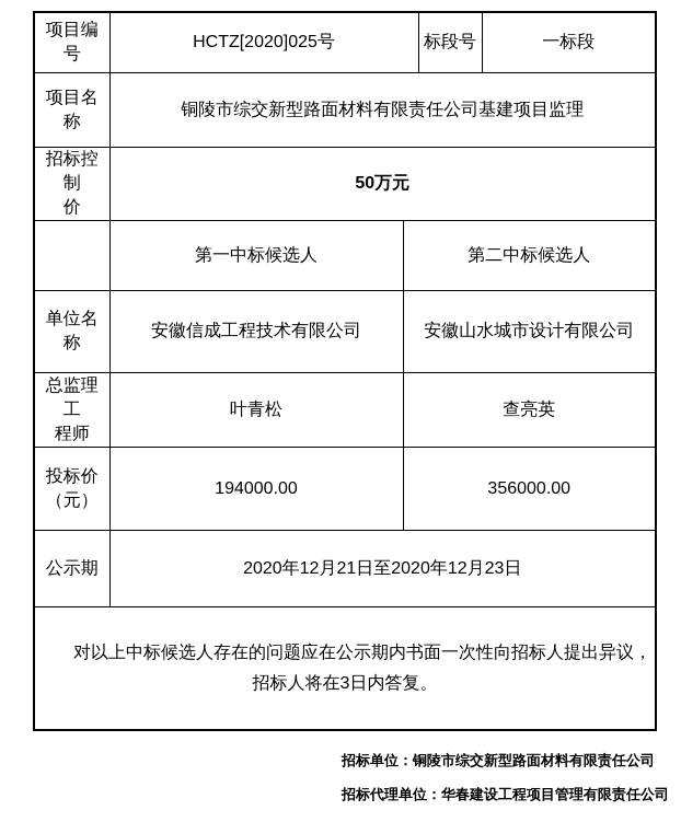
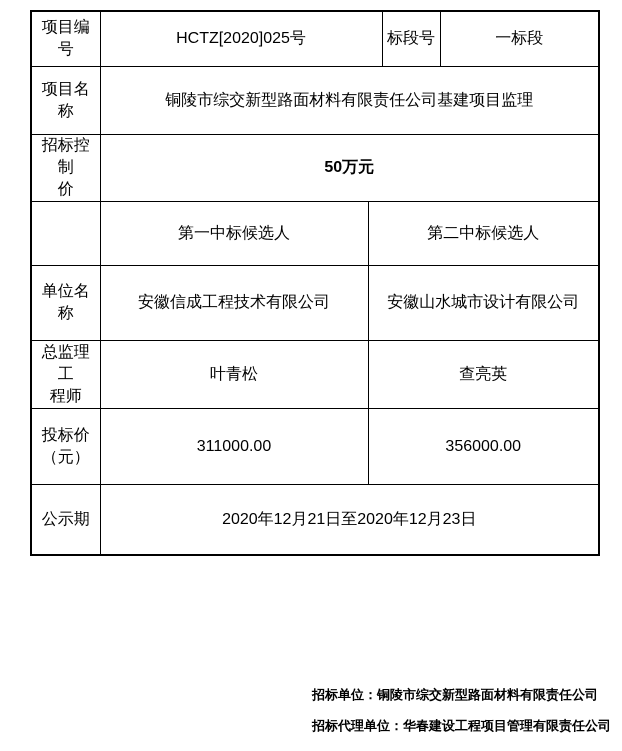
  项目编号	HCTZ[2020]025号	标段号	一标段
  项目名称	铜陵市综交新型路面材料有限责任公司基建项目监理
  招标控制 价	50万元
  	第一中标候选人	第二中标候选人
  单位名称	安徽信成工程技术有限公司	安徽山水城市设计有限公司
  总监理工 程师	叶青松	查亮英
- 投标价 （元）	194000.00	356000.00
+ 投标价 （元）	311000.00	356000.00
  公示期	2020年12月21日至2020年12月23日
- 对以上中标候选人存在的问题应在公示期内书面一次性向招标人提出异议，招标人将在3日内答复。
  招标单位：铜陵市综交新型路面材料有限责任公司
  招标代理单位：华春建设工程项目管理有限责任公司
